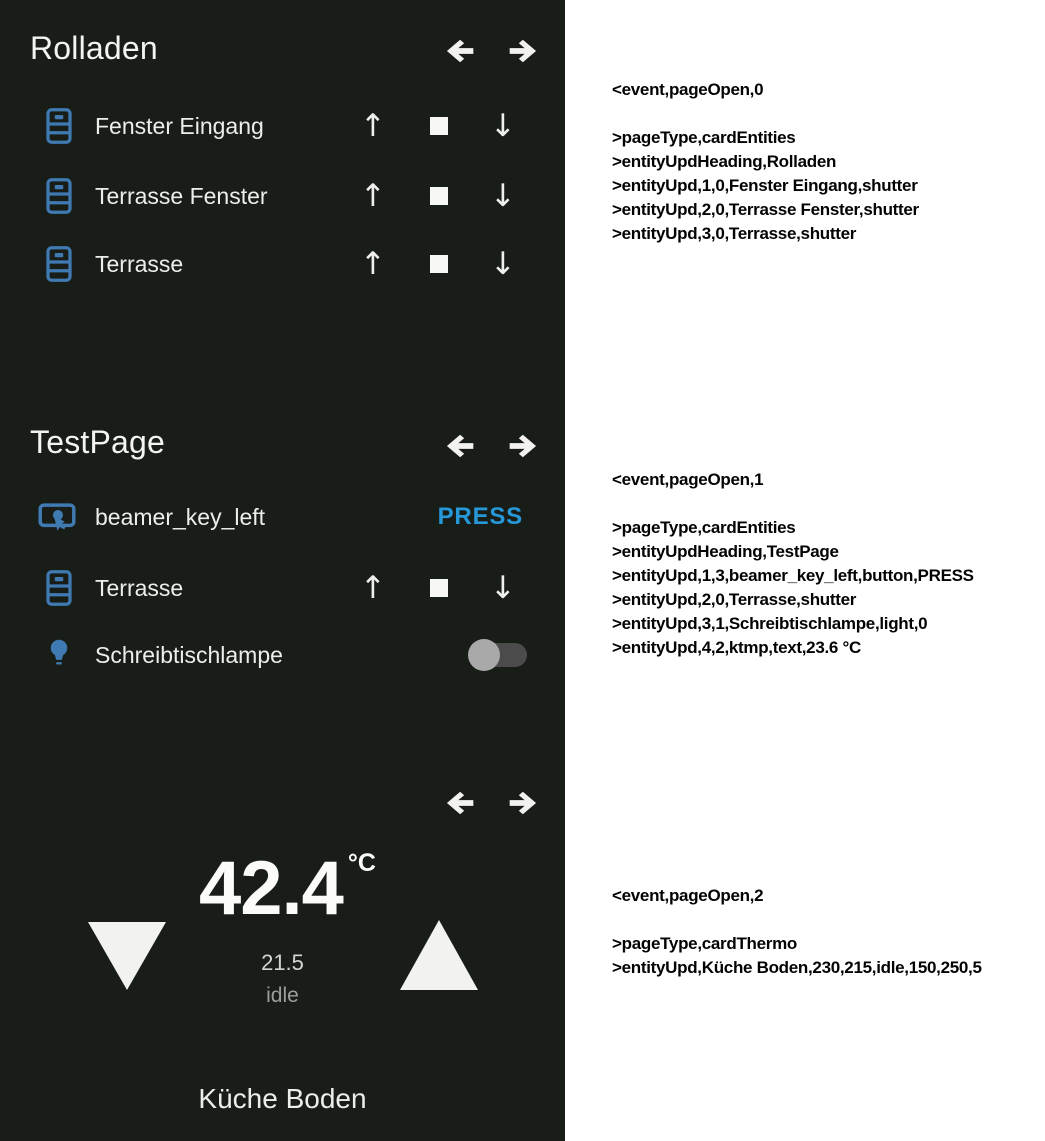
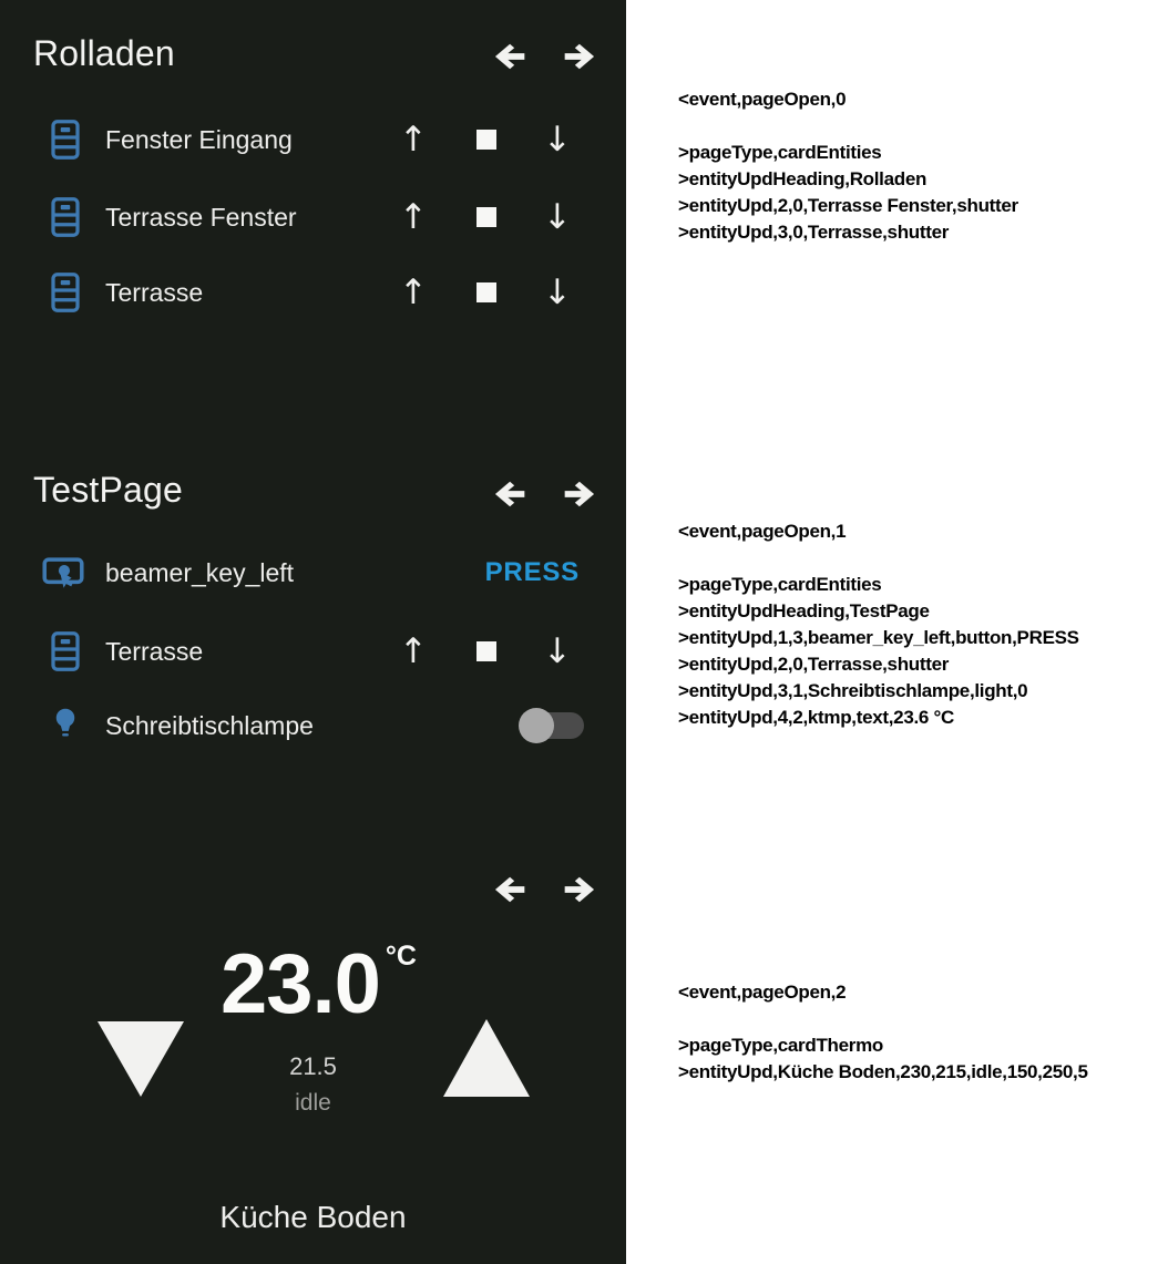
  Rolladen
  Fenster Eingang
  ↑
  ↓
  Terrasse Fenster
  ↑
  ↓
  Terrasse
  ↑
  ↓
  TestPage
  beamer_key_left
  PRESS
  Terrasse
  ↑
  ↓
  Schreibtischlampe
- 42.4 °C
+ 23.0 °C
  21.5
  idle
  Küche Boden
  <event,pageOpen,0
  >pageType,cardEntities
  >entityUpdHeading,Rolladen
- >entityUpd,1,0,Fenster Eingang,shutter
  >entityUpd,2,0,Terrasse Fenster,shutter
  >entityUpd,3,0,Terrasse,shutter
  <event,pageOpen,1
  >pageType,cardEntities
  >entityUpdHeading,TestPage
  >entityUpd,1,3,beamer_key_left,button,PRESS
  >entityUpd,2,0,Terrasse,shutter
  >entityUpd,3,1,Schreibtischlampe,light,0
  >entityUpd,4,2,ktmp,text,23.6 °C
  <event,pageOpen,2
  >pageType,cardThermo
  >entityUpd,Küche Boden,230,215,idle,150,250,5
